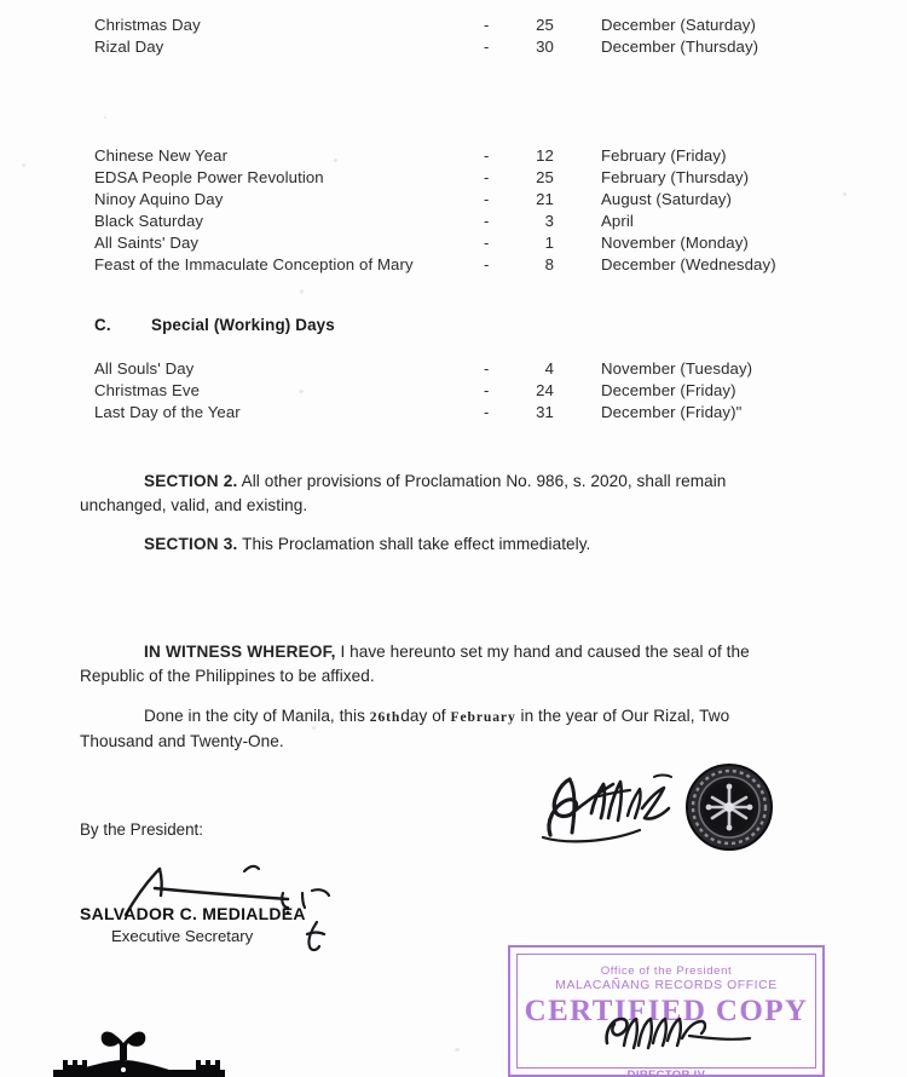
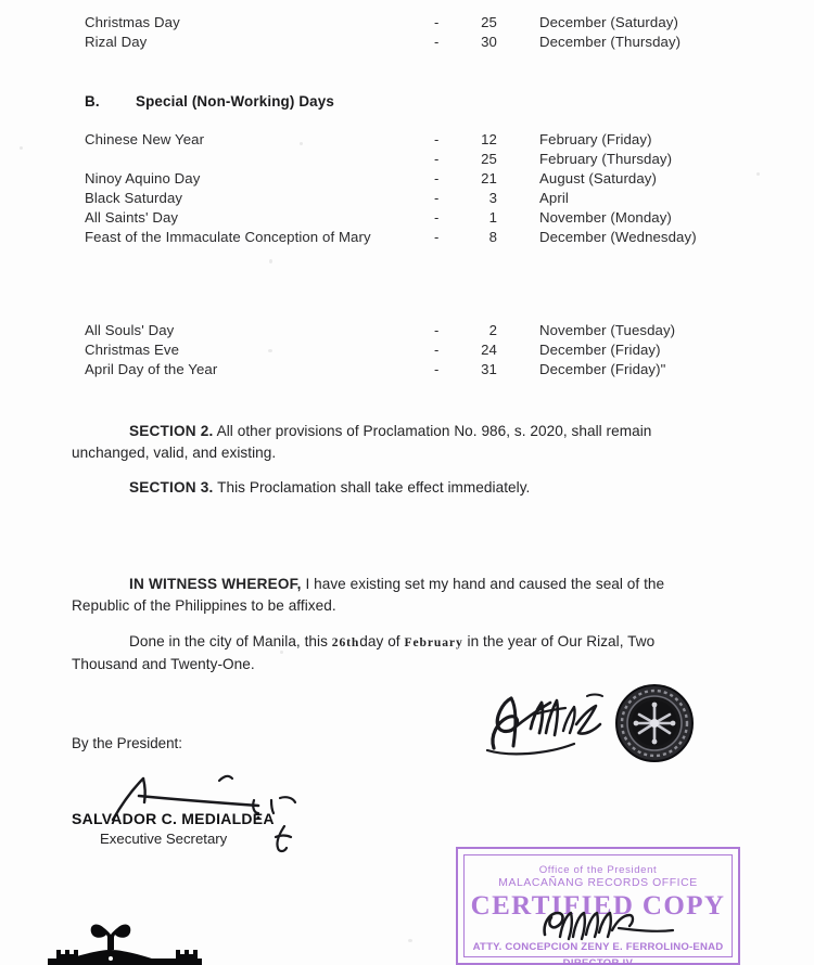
  Christmas Day
  -
  25
  December (Saturday)
  Rizal Day
  -
  30
  December (Thursday)
+ B. Special (Non-Working) Days
  Chinese New Year
  -
  12
  February (Friday)
- EDSA People Power Revolution
  -
  25
  February (Thursday)
  Ninoy Aquino Day
  -
  21
  August (Saturday)
  Black Saturday
  -
  3
  April
  All Saints' Day
  -
  1
  November (Monday)
  Feast of the Immaculate Conception of Mary
  -
  8
  December (Wednesday)
- C. Special (Working) Days
  All Souls' Day
  -
- 4
+ 2
  November (Tuesday)
  Christmas Eve
  -
  24
  December (Friday)
- Last Day of the Year
+ April Day of the Year
  -
  31
  December (Friday)"
  SECTION 2. All other provisions of Proclamation No. 986, s. 2020, shall remain unchanged, valid, and existing.
  SECTION 3. This Proclamation shall take effect immediately.
- IN WITNESS WHEREOF, I have hereunto set my hand and caused the seal of the Republic of the Philippines to be affixed.
+ IN WITNESS WHEREOF, I have existing set my hand and caused the seal of the Republic of the Philippines to be affixed.
  Done in the city of Manila, this 26thday of February in the year of Our Rizal, Two Thousand and Twenty-One.
  By the President:
  SALVADOR C. MEDIALDEA
  Executive Secretary
  Office of the President
  MALACAÑANG RECORDS OFFICE
  CERTIFIED COPY
+ ATTY. CONCEPCION ZENY E. FERROLINO-ENAD
  DIRECTOR IV
